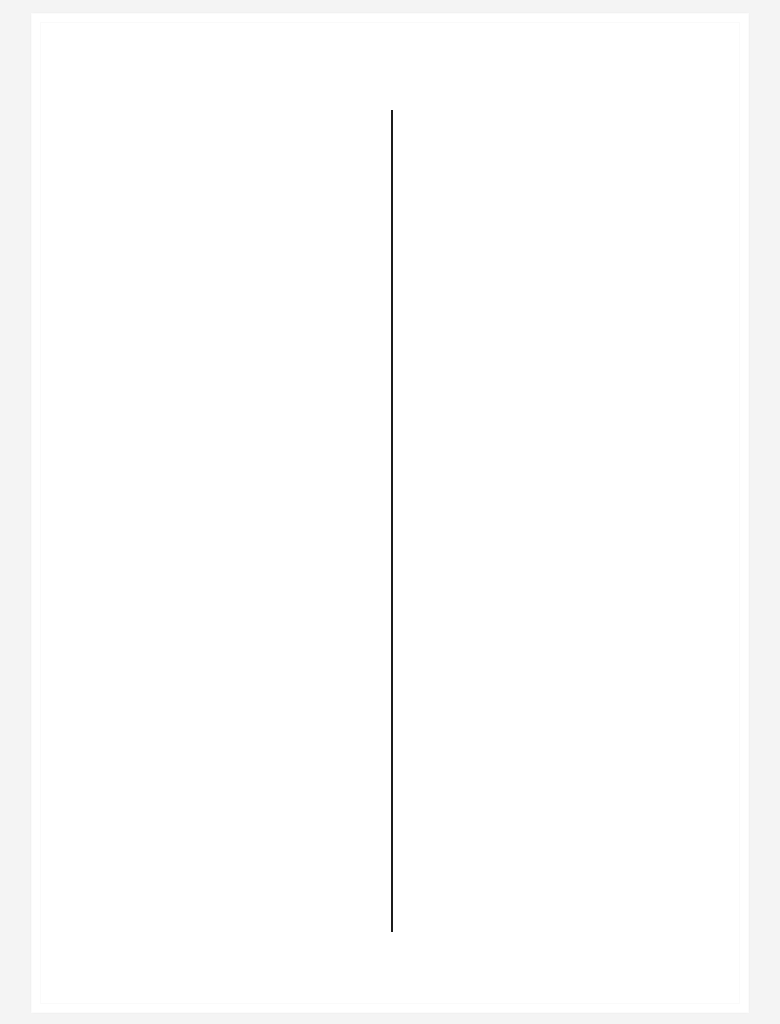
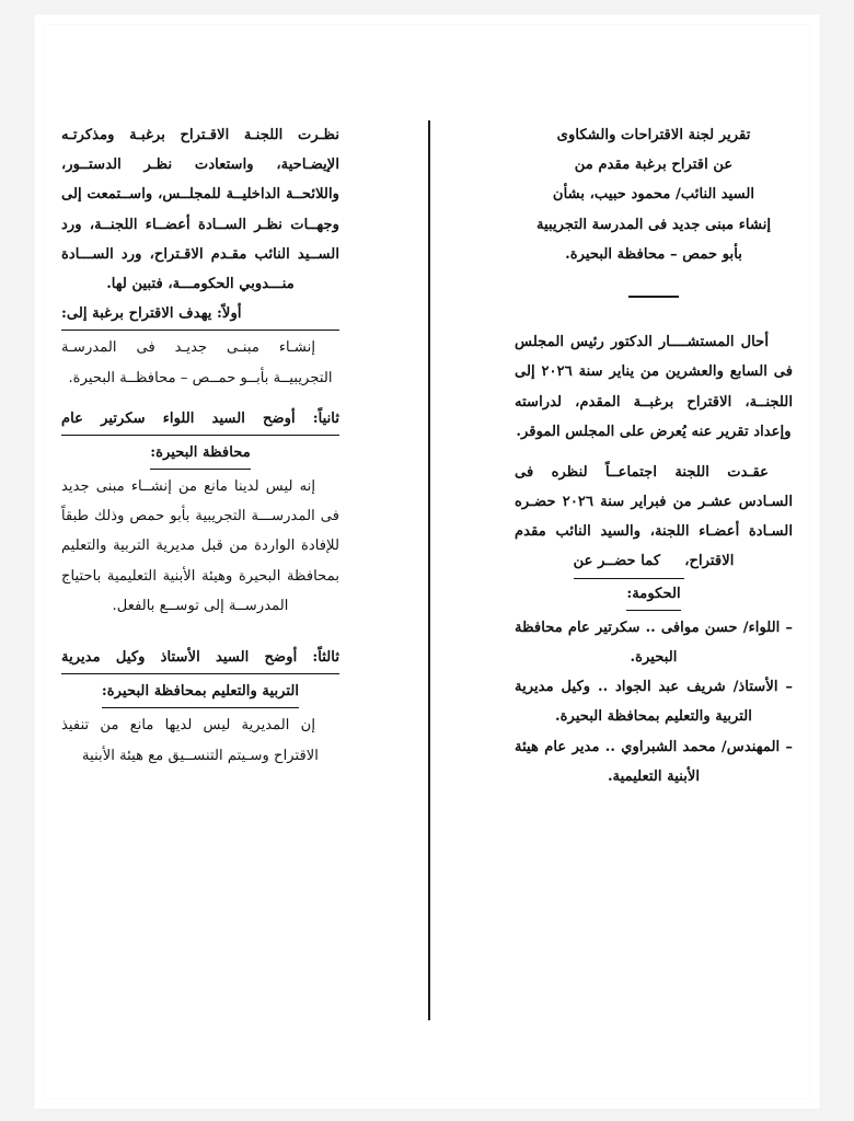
+ تقرير لجنة الاقتراحات والشكاوى
+ عن اقتراح برغبة مقدم من
+ السيد النائب/ محمود حبيب، بشأن
+ إنشاء مبنى جديد فى المدرسة التجريبية
+ بأبو حمص – محافظة البحيرة.
+ أحال المستشــــار الدكتور رئيس المجلس فى السابع والعشرين من يناير سنة ٢٠٢٦ إلى اللجنــة، الاقتراح برغبــة المقدم، لدراسته وإعداد تقرير عنه يُعرض على المجلس الموقر.
+ عقـدت اللجنة اجتماعــاً لنظره فى السـادس عشـر من فبراير سنة ٢٠٢٦ حضـره السـادة أعضـاء اللجنة، والسيد النائب مقدم الاقتراح،كما حضــر عن
+ الحكومة:
+ – اللواء/ حسن موافى .. سكرتير عام محافظة البحيرة.
+ – الأستاذ/ شريف عبد الجواد .. وكيل مديرية التربية والتعليم بمحافظة البحيرة.
+ – المهندس/ محمد الشبراوي .. مدير عام هيئة الأبنية التعليمية.
+ نظـرت اللجنـة الاقـتراح برغبـة ومذكرتـه الإيضـاحية، واستعادت نظـر الدستــور، واللائحــة الداخليــة للمجلــس، واســتمعت إلى وجهــات نظـر الســادة أعضــاء اللجنــة، ورد الســيد النائب مقـدم الاقـتراح، ورد الســـادة منـــدوبي الحكومـــة، فتبين لها.
+ أولاً: يهدف الاقتراح برغبة إلى:
+ إنشـاء مبنـى جديـد فى المدرسـة التجريبيــة بأبــو حمــص – محافظــة البحيرة.
+ ثانياً: أوضح السيد اللواء سكرتير عام
+ محافظة البحيرة:
+ إنه ليس لدينا مانع من إنشــاء مبنى جديد فى المدرســـة التجريبية بأبو حمص وذلك طبقاً للإفادة الواردة من قبل مديرية التربية والتعليم بمحافظة البحيرة وهيئة الأبنية التعليمية باحتياج المدرســة إلى توســع بالفعل.
+ ثالثاً: أوضح السيد الأستاذ وكيل مديرية
+ التربية والتعليم بمحافظة البحيرة:
+ إن المديرية ليس لديها مانع من تنفيذ الاقتراح وسـيتم التنســيق مع هيئة الأبنية
